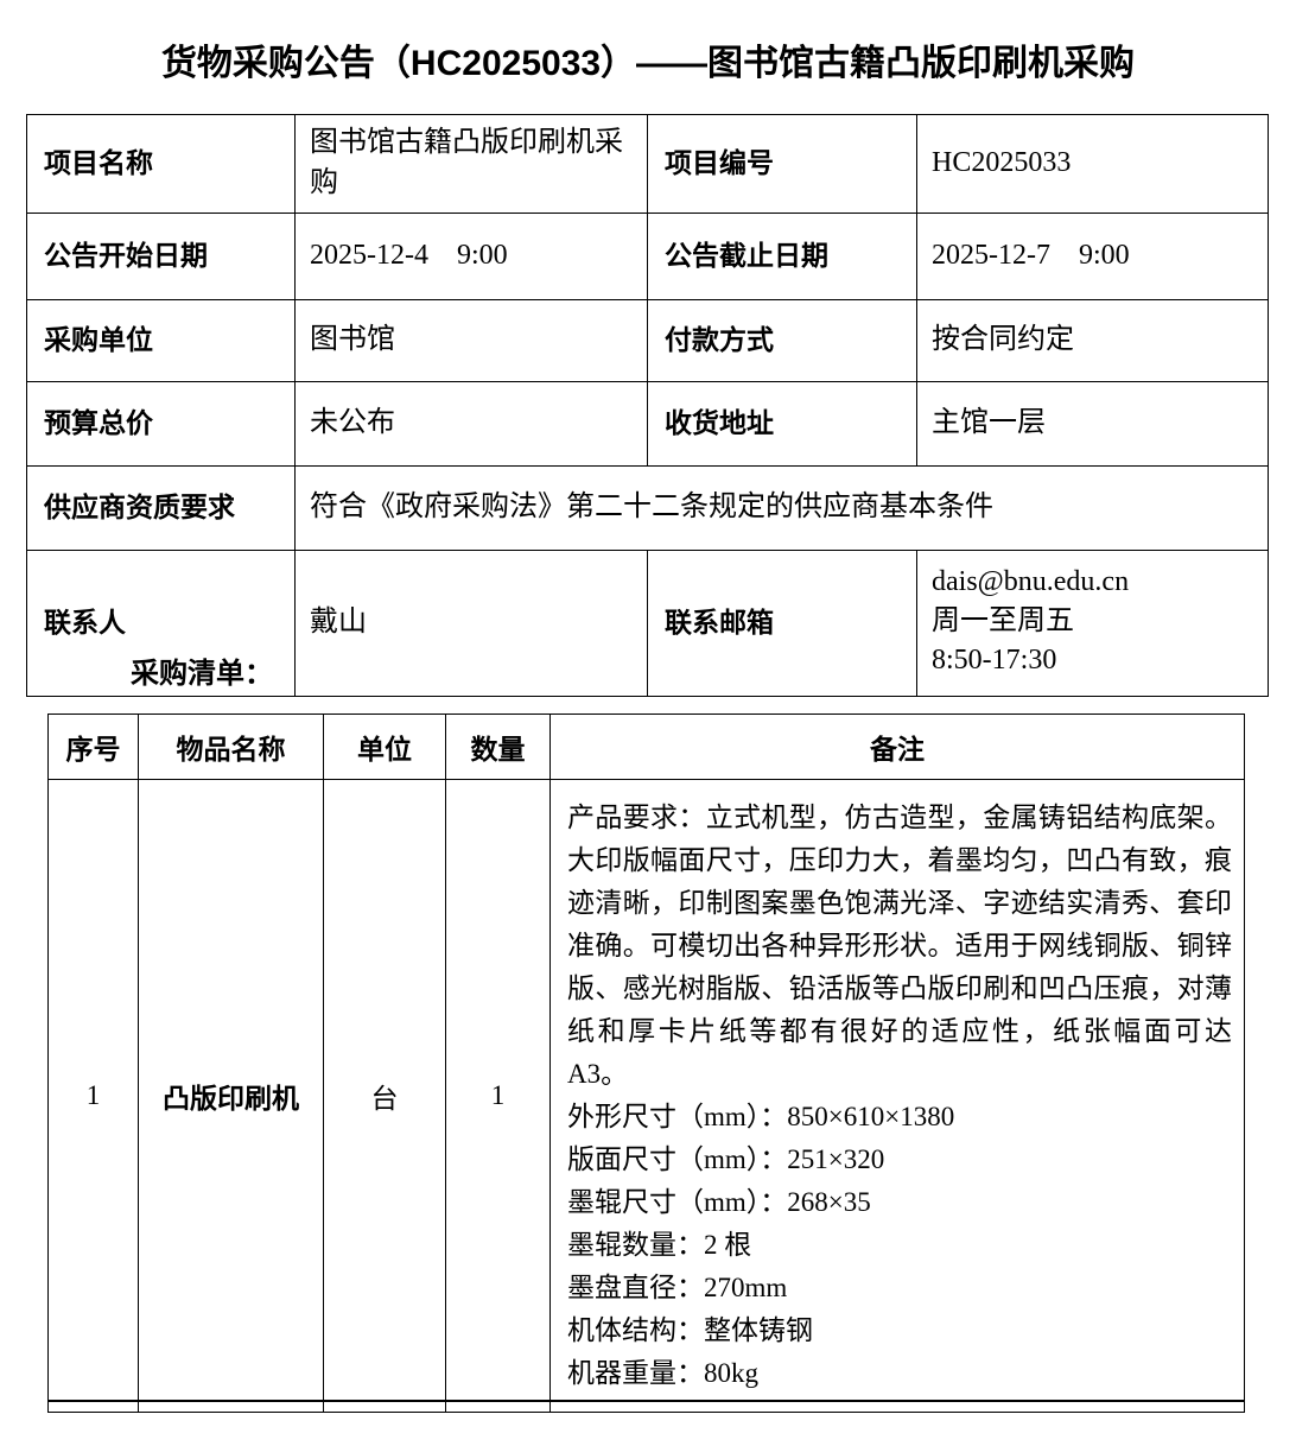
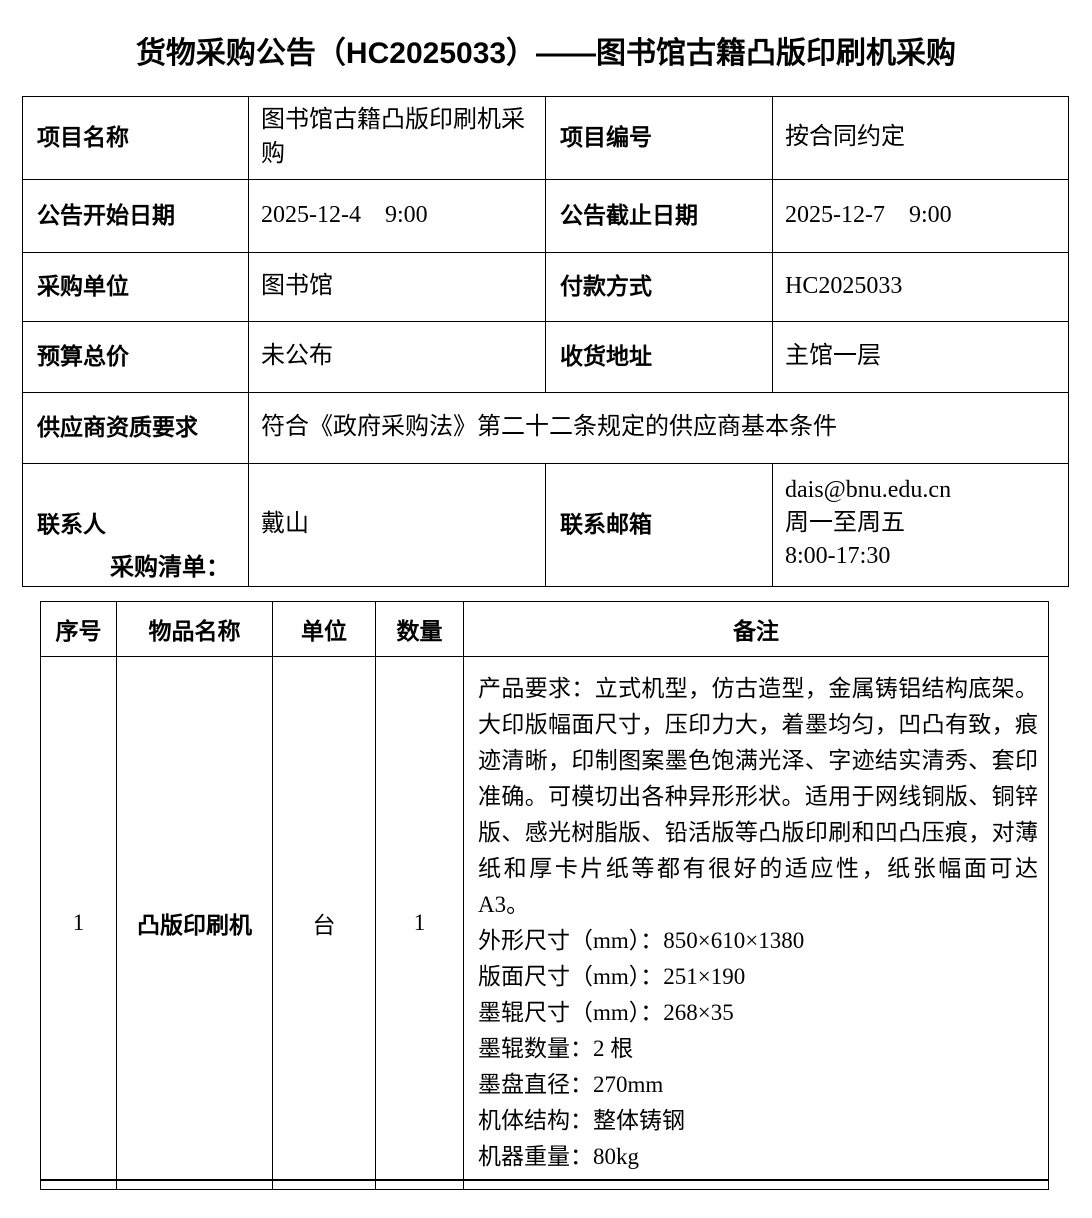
  货物采购公告（HC2025033）——图书馆古籍凸版印刷机采购
- 项目名称	图书馆古籍凸版印刷机采购	项目编号	HC2025033
+ 项目名称	图书馆古籍凸版印刷机采购	项目编号	按合同约定
  公告开始日期	2025-12-4 9:00	公告截止日期	2025-12-7 9:00
- 采购单位	图书馆	付款方式	按合同约定
+ 采购单位	图书馆	付款方式	HC2025033
  预算总价	未公布	收货地址	主馆一层
  供应商资质要求	符合《政府采购法》第二十二条规定的供应商基本条件
- 联系人	戴山	联系邮箱	dais@bnu.edu.cn 周一至周五 8:50-17:30
+ 联系人	戴山	联系邮箱	dais@bnu.edu.cn 周一至周五 8:00-17:30
  采购清单：
  序号	物品名称	单位	数量	备注
- 1	凸版印刷机	台	1	产品要求：立式机型，仿古造型，金属铸铝结构底架。大印版幅面尺寸，压印力大，着墨均匀，凹凸有致，痕迹清晰，印制图案墨色饱满光泽、字迹结实清秀、套印准确。可模切出各种异形形状。适用于网线铜版、铜锌版、感光树脂版、铅活版等凸版印刷和凹凸压痕，对薄纸和厚卡片纸等都有很好的适应性，纸张幅面可达 A3。 外形尺寸（mm）：850×610×1380 版面尺寸（mm）：251×320 墨辊尺寸（mm）：268×35 墨辊数量：2 根 墨盘直径：270mm 机体结构：整体铸钢 机器重量：80kg
+ 1	凸版印刷机	台	1	产品要求：立式机型，仿古造型，金属铸铝结构底架。大印版幅面尺寸，压印力大，着墨均匀，凹凸有致，痕迹清晰，印制图案墨色饱满光泽、字迹结实清秀、套印准确。可模切出各种异形形状。适用于网线铜版、铜锌版、感光树脂版、铅活版等凸版印刷和凹凸压痕，对薄纸和厚卡片纸等都有很好的适应性，纸张幅面可达 A3。 外形尺寸（mm）：850×610×1380 版面尺寸（mm）：251×190 墨辊尺寸（mm）：268×35 墨辊数量：2 根 墨盘直径：270mm 机体结构：整体铸钢 机器重量：80kg
